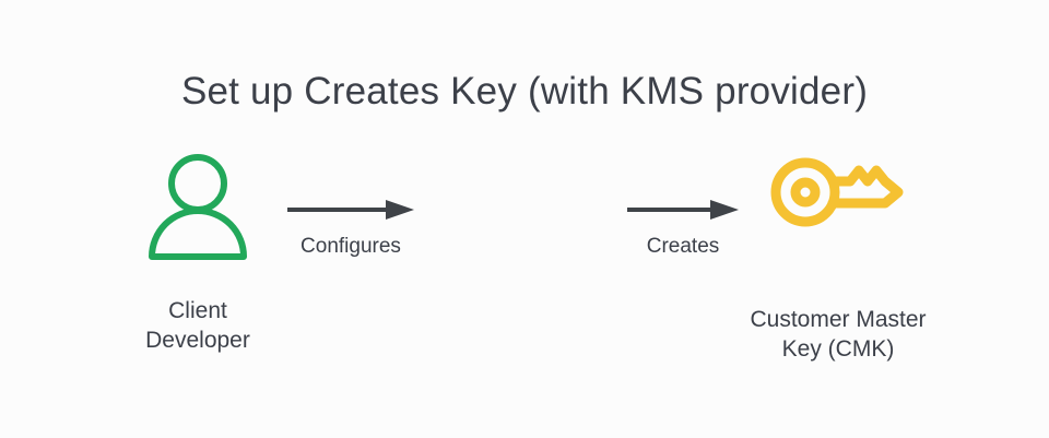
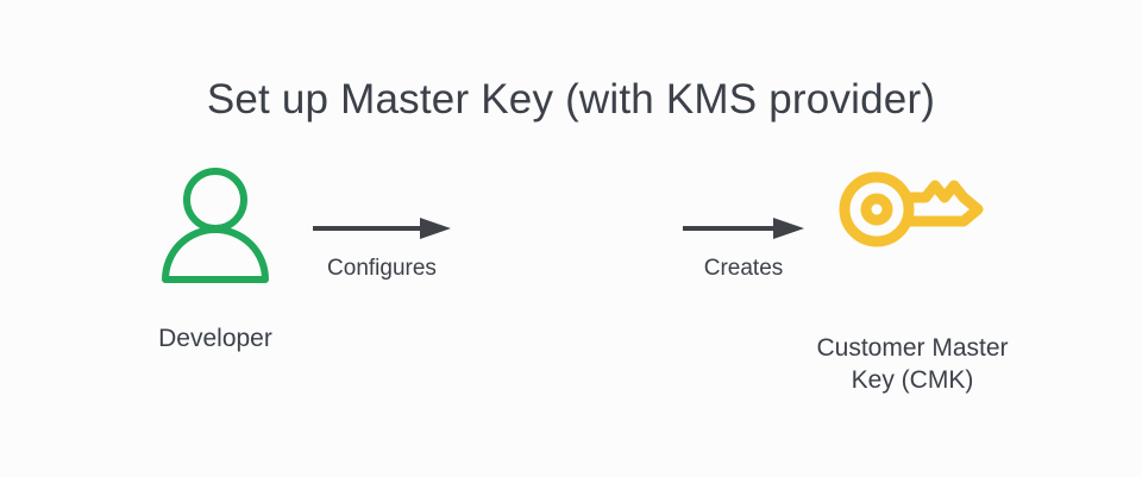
- Set up Creates Key (with KMS provider)
+ Set up Master Key (with KMS provider)
- Client
  Developer
  Configures
  Creates
  Customer Master
  Key (CMK)
